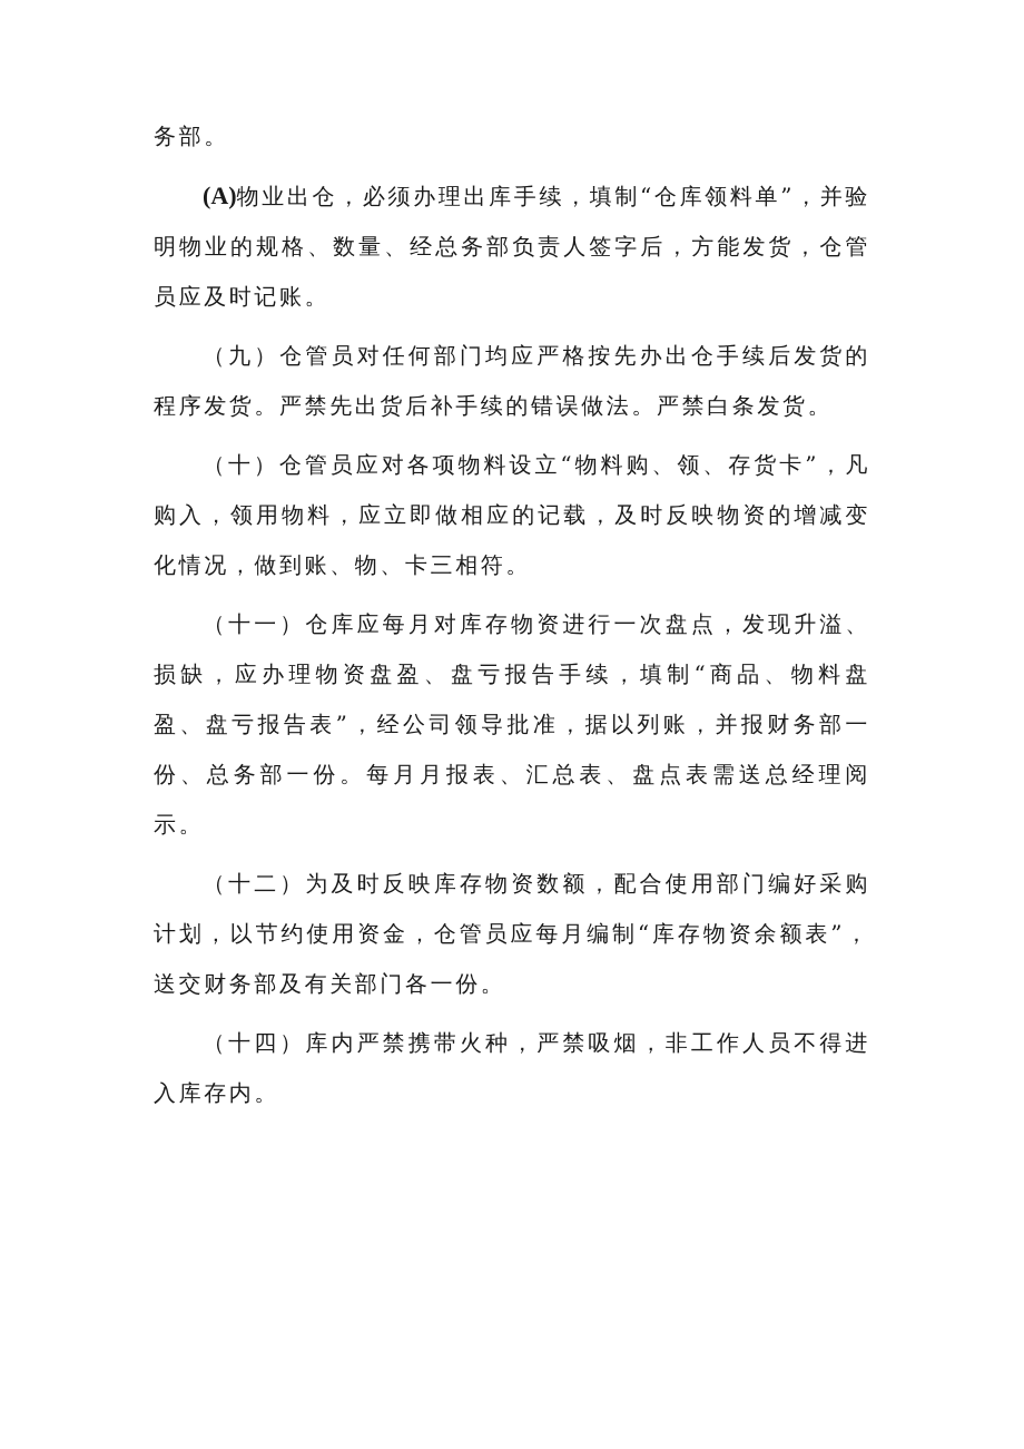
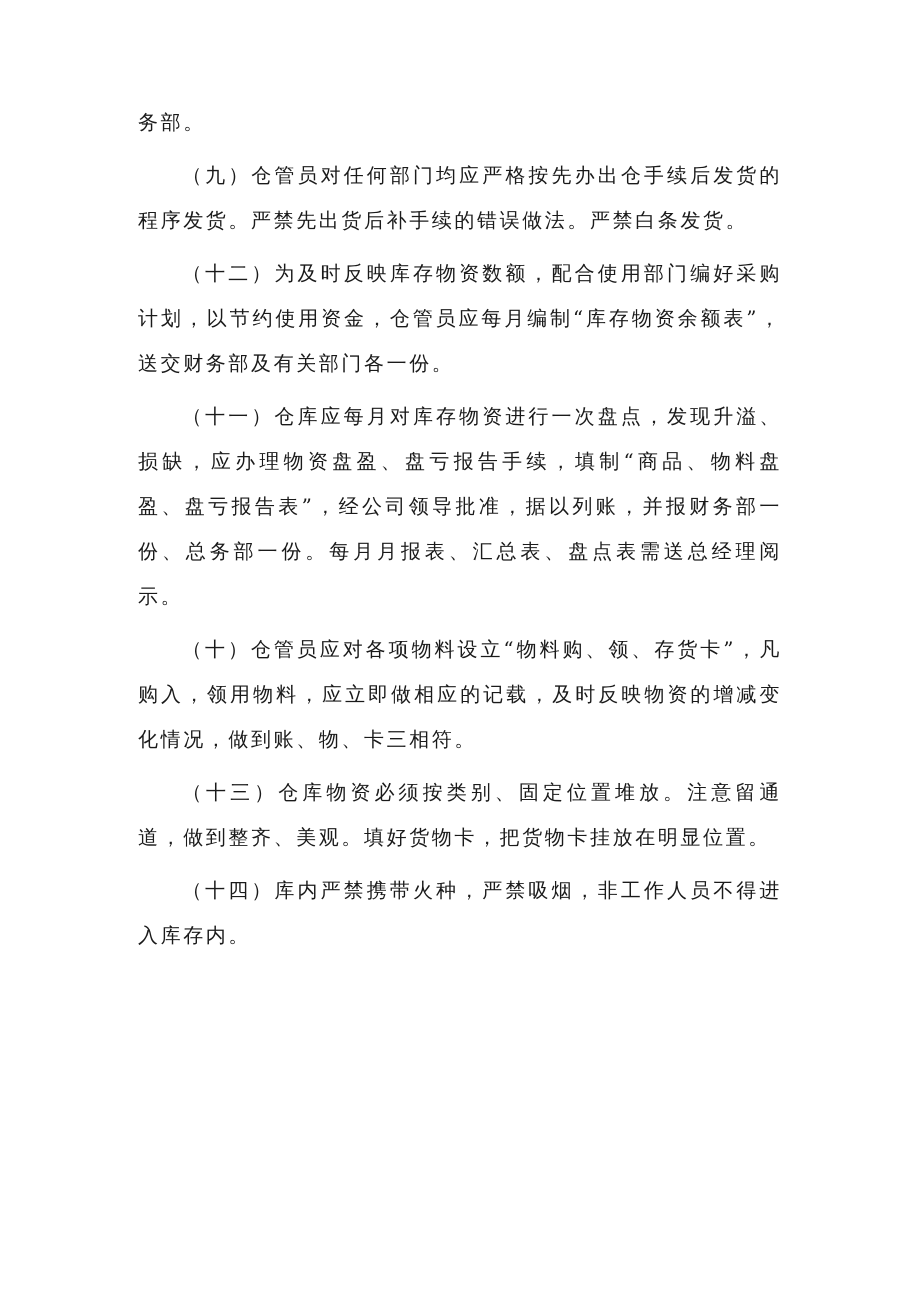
  务部。
- (A)物业出仓，必须办理出库手续，填制“仓库领料单”，并验明物业的规格、数量、经总务部负责人签字后，方能发货，仓管员应及时记账。
  （九）仓管员对任何部门均应严格按先办出仓手续后发货的程序发货。严禁先出货后补手续的错误做法。严禁白条发货。
- （十）仓管员应对各项物料设立“物料购、领、存货卡”，凡购入，领用物料，应立即做相应的记载，及时反映物资的增减变化情况，做到账、物、卡三相符。
+ （十二）为及时反映库存物资数额，配合使用部门编好采购计划，以节约使用资金，仓管员应每月编制“库存物资余额表”，送交财务部及有关部门各一份。
  （十一）仓库应每月对库存物资进行一次盘点，发现升溢、损缺，应办理物资盘盈、盘亏报告手续，填制“商品、物料盘盈、盘亏报告表”，经公司领导批准，据以列账，并报财务部一份、总务部一份。每月月报表、汇总表、盘点表需送总经理阅示。
- （十二）为及时反映库存物资数额，配合使用部门编好采购计划，以节约使用资金，仓管员应每月编制“库存物资余额表”，送交财务部及有关部门各一份。
+ （十）仓管员应对各项物料设立“物料购、领、存货卡”，凡购入，领用物料，应立即做相应的记载，及时反映物资的增减变化情况，做到账、物、卡三相符。
+ （十三）仓库物资必须按类别、固定位置堆放。注意留通道，做到整齐、美观。填好货物卡，把货物卡挂放在明显位置。
  （十四）库内严禁携带火种，严禁吸烟，非工作人员不得进入库存内。
